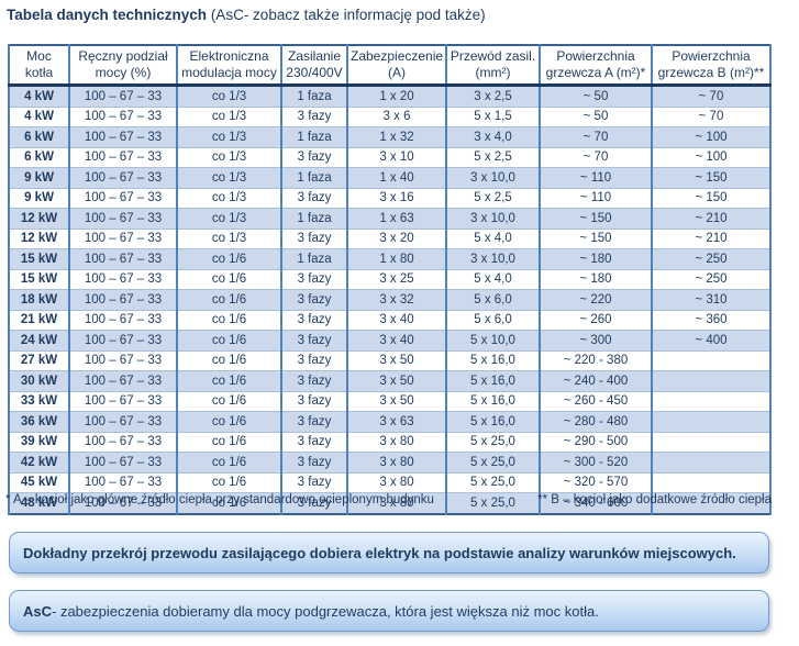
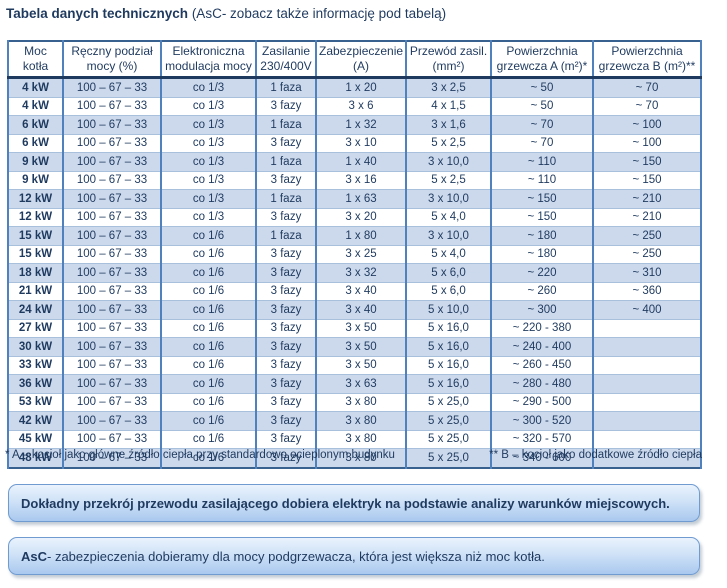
- Tabela danych technicznych (AsC- zobacz także informację pod także)
+ Tabela danych technicznych (AsC- zobacz także informację pod tabelą)
  Moc kotła	Ręczny podział mocy (%)	Elektroniczna modulacja mocy	Zasilanie 230/400V	Zabezpieczenie (A)	Przewód zasil. (mm²)	Powierzchnia grzewcza A (m²)*	Powierzchnia grzewcza B (m²)**
  4 kW	100 – 67 – 33	co 1/3	1 faza	1 x 20	3 x 2,5	~ 50	~ 70
- 4 kW	100 – 67 – 33	co 1/3	3 fazy	3 x 6	5 x 1,5	~ 50	~ 70
+ 4 kW	100 – 67 – 33	co 1/3	3 fazy	3 x 6	4 x 1,5	~ 50	~ 70
- 6 kW	100 – 67 – 33	co 1/3	1 faza	1 x 32	3 x 4,0	~ 70	~ 100
+ 6 kW	100 – 67 – 33	co 1/3	1 faza	1 x 32	3 x 1,6	~ 70	~ 100
  6 kW	100 – 67 – 33	co 1/3	3 fazy	3 x 10	5 x 2,5	~ 70	~ 100
  9 kW	100 – 67 – 33	co 1/3	1 faza	1 x 40	3 x 10,0	~ 110	~ 150
  9 kW	100 – 67 – 33	co 1/3	3 fazy	3 x 16	5 x 2,5	~ 110	~ 150
  12 kW	100 – 67 – 33	co 1/3	1 faza	1 x 63	3 x 10,0	~ 150	~ 210
  12 kW	100 – 67 – 33	co 1/3	3 fazy	3 x 20	5 x 4,0	~ 150	~ 210
  15 kW	100 – 67 – 33	co 1/6	1 faza	1 x 80	3 x 10,0	~ 180	~ 250
  15 kW	100 – 67 – 33	co 1/6	3 fazy	3 x 25	5 x 4,0	~ 180	~ 250
  18 kW	100 – 67 – 33	co 1/6	3 fazy	3 x 32	5 x 6,0	~ 220	~ 310
  21 kW	100 – 67 – 33	co 1/6	3 fazy	3 x 40	5 x 6,0	~ 260	~ 360
  24 kW	100 – 67 – 33	co 1/6	3 fazy	3 x 40	5 x 10,0	~ 300	~ 400
  27 kW	100 – 67 – 33	co 1/6	3 fazy	3 x 50	5 x 16,0	~ 220 - 380
  30 kW	100 – 67 – 33	co 1/6	3 fazy	3 x 50	5 x 16,0	~ 240 - 400
  33 kW	100 – 67 – 33	co 1/6	3 fazy	3 x 50	5 x 16,0	~ 260 - 450
  36 kW	100 – 67 – 33	co 1/6	3 fazy	3 x 63	5 x 16,0	~ 280 - 480
- 39 kW	100 – 67 – 33	co 1/6	3 fazy	3 x 80	5 x 25,0	~ 290 - 500
+ 53 kW	100 – 67 – 33	co 1/6	3 fazy	3 x 80	5 x 25,0	~ 290 - 500
  42 kW	100 – 67 – 33	co 1/6	3 fazy	3 x 80	5 x 25,0	~ 300 - 520
  45 kW	100 – 67 – 33	co 1/6	3 fazy	3 x 80	5 x 25,0	~ 320 - 570
  48 kW	100 – 67 – 33	co 1/6	3 fazy	3 x 80	5 x 25,0	~ 340 - 600
  * A – kocioł jako główne źródło ciepła przy standardowo ocieplonym budynku
  ** B – kocioł jako dodatkowe źródło ciepła
  Dokładny przekrój przewodu zasilającego dobiera elektryk na podstawie analizy warunków miejscowych.
  AsC
  - zabezpieczenia dobieramy dla mocy podgrzewacza, która jest większa niż moc kotła.
